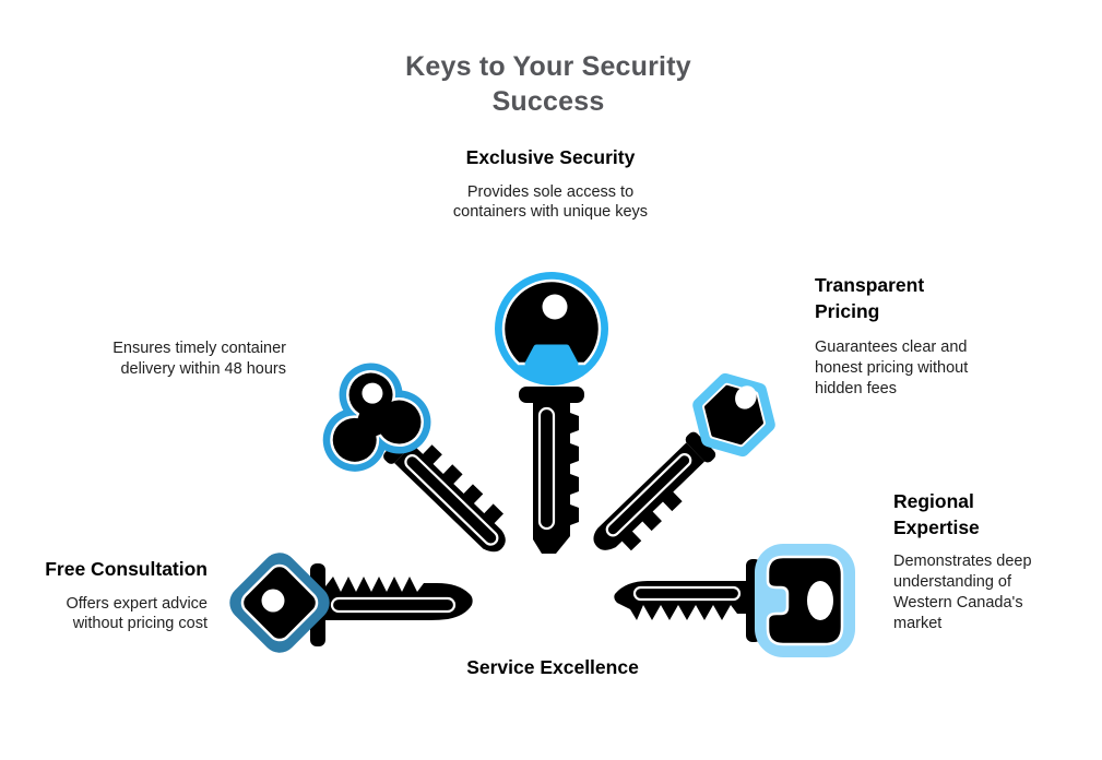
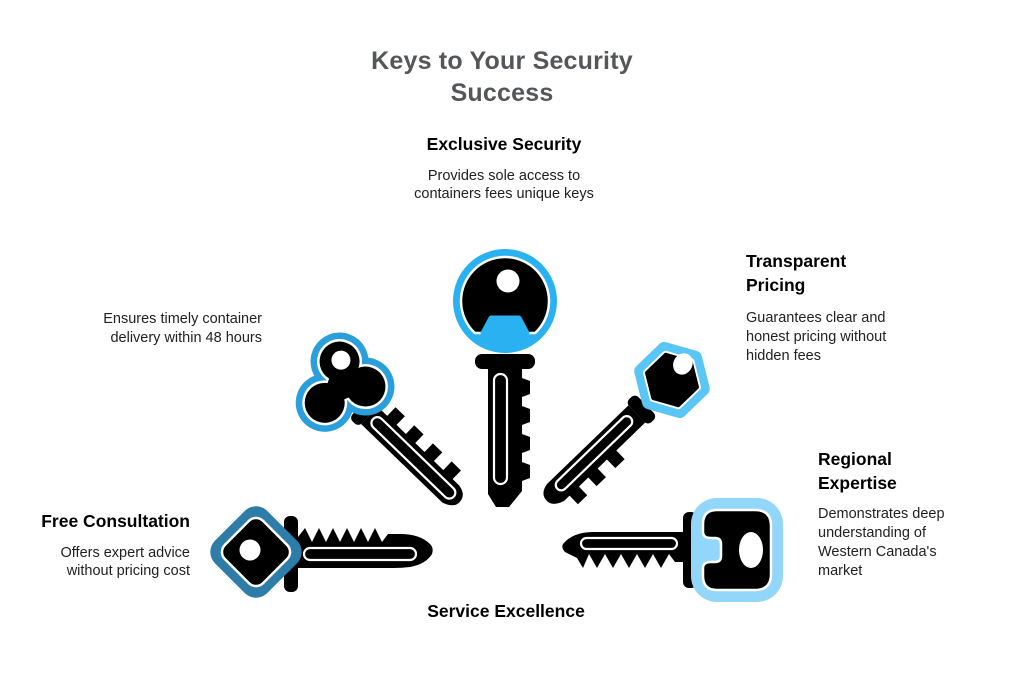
  Keys to Your Security Success
  Exclusive Security
- Provides sole access to containers with unique keys
+ Provides sole access to containers fees unique keys
  Transparent Pricing
  Guarantees clear and honest pricing without hidden fees
  Regional Expertise
  Demonstrates deep understanding of Western Canada's market
  Ensures timely container delivery within 48 hours
  Free Consultation
  Offers expert advice without pricing cost
  Service Excellence
